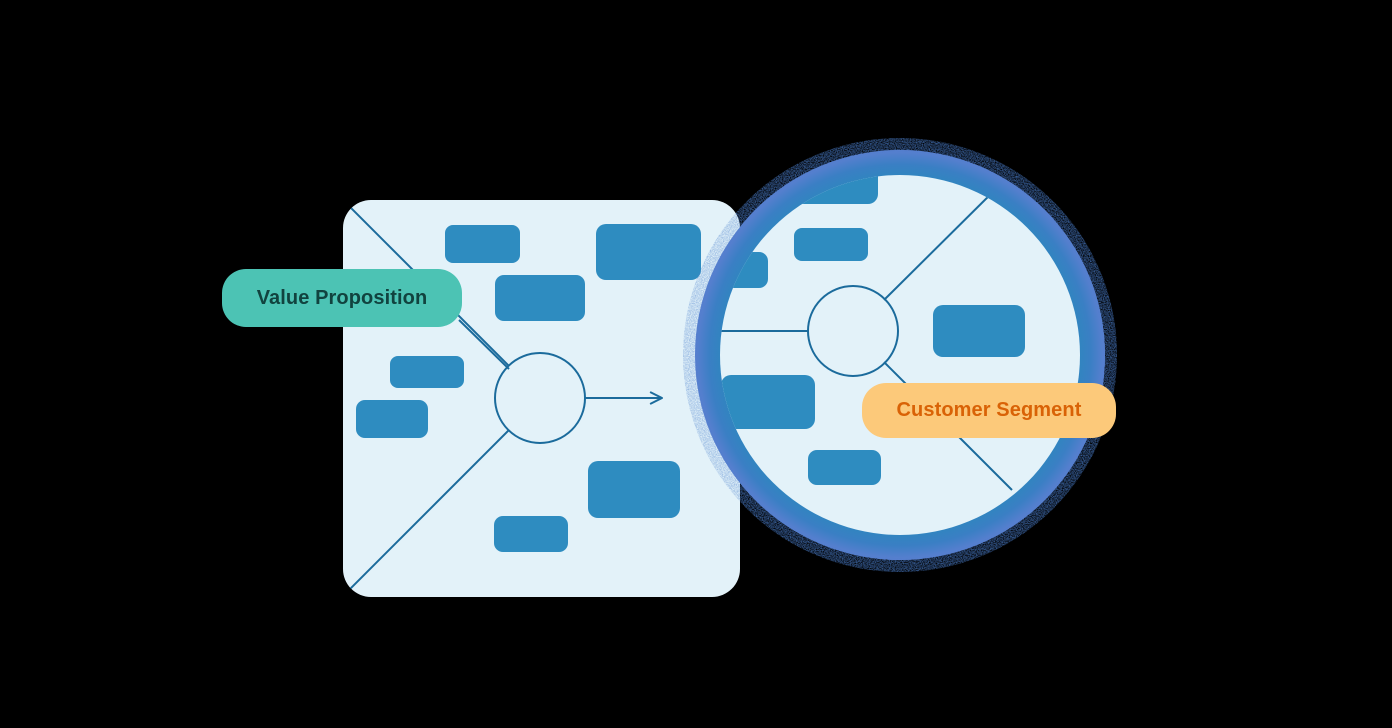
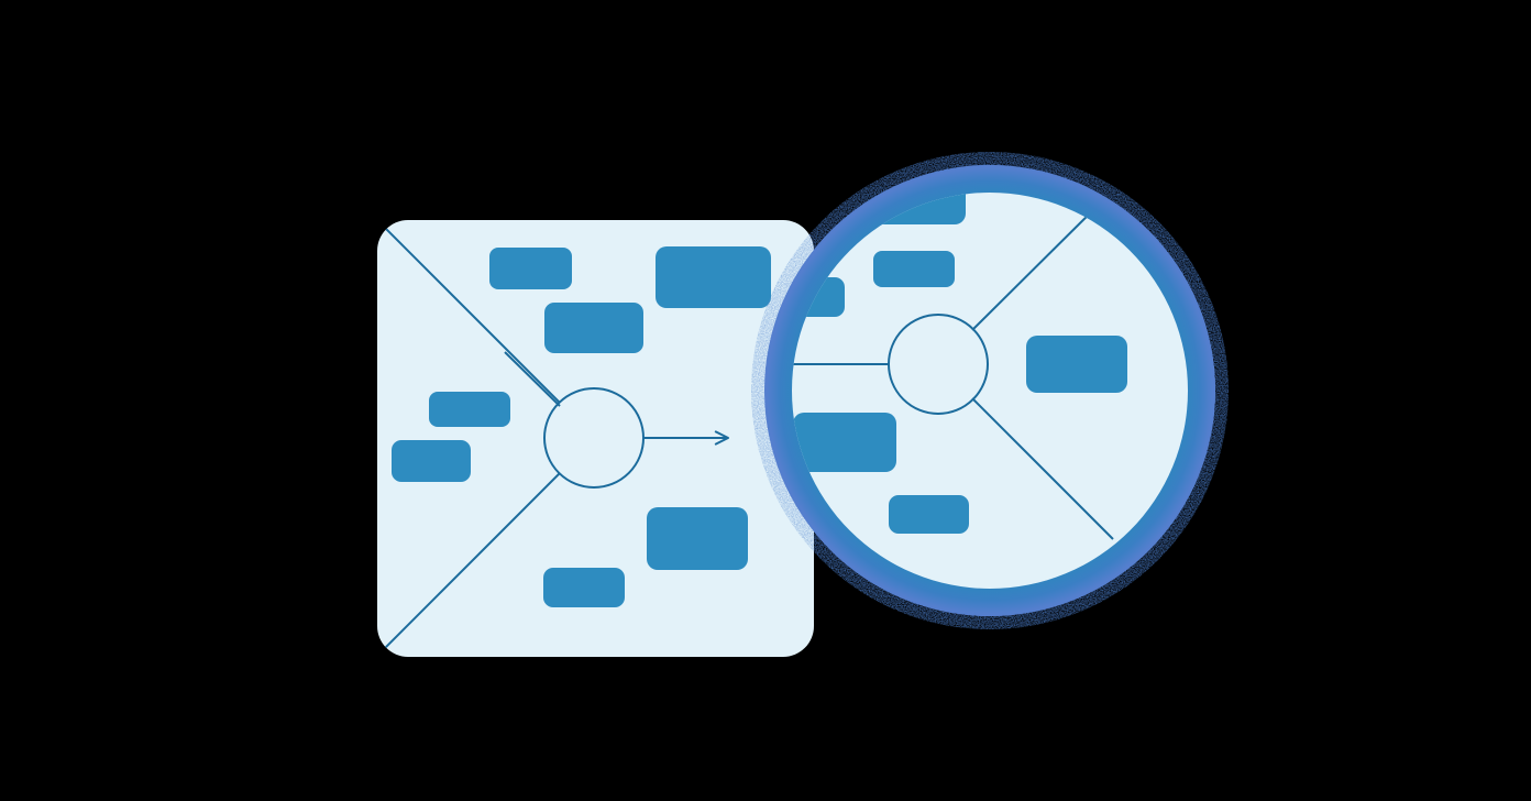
- Value Proposition
- Customer Segment
